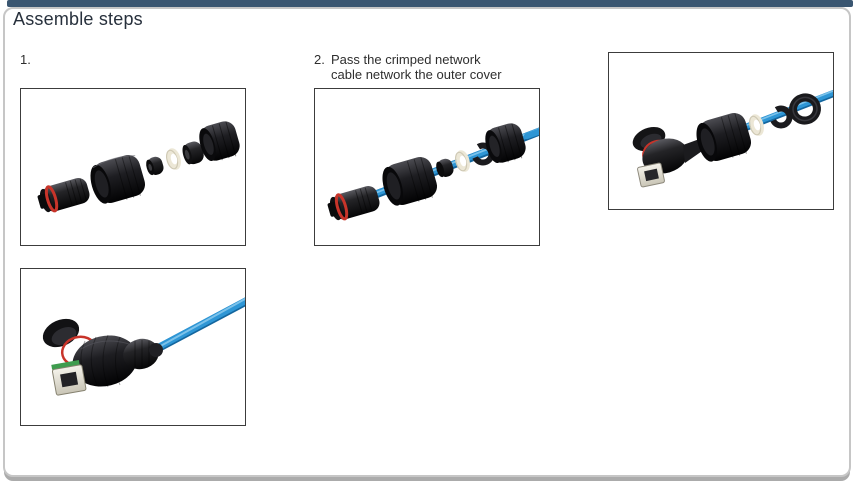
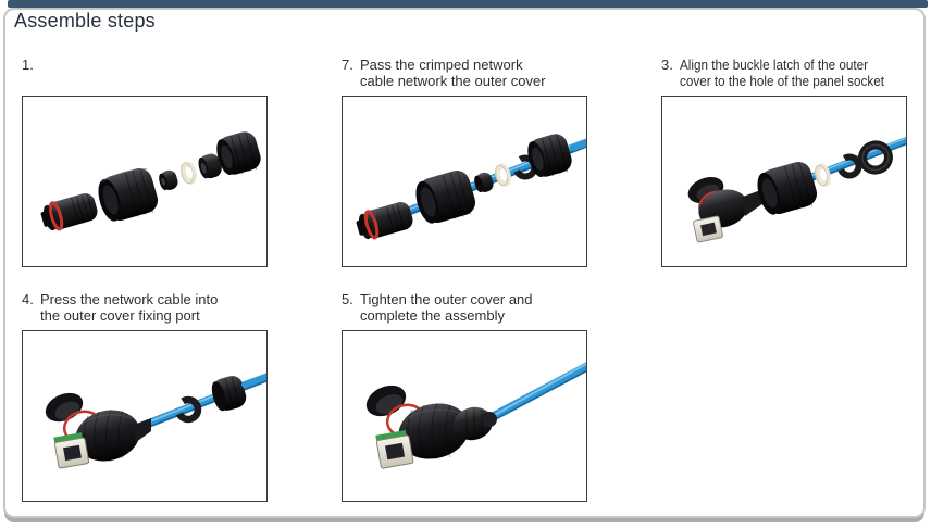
  Assemble steps
  1.
- 2.
+ 7.
  Pass the crimped network
  cable network the outer cover
+ 3.
+ Align the buckle latch of the outer
+ cover to the hole of the panel socket
+ 4.
+ Press the network cable into
+ the outer cover fixing port
+ 5.
+ Tighten the outer cover and
+ complete the assembly
